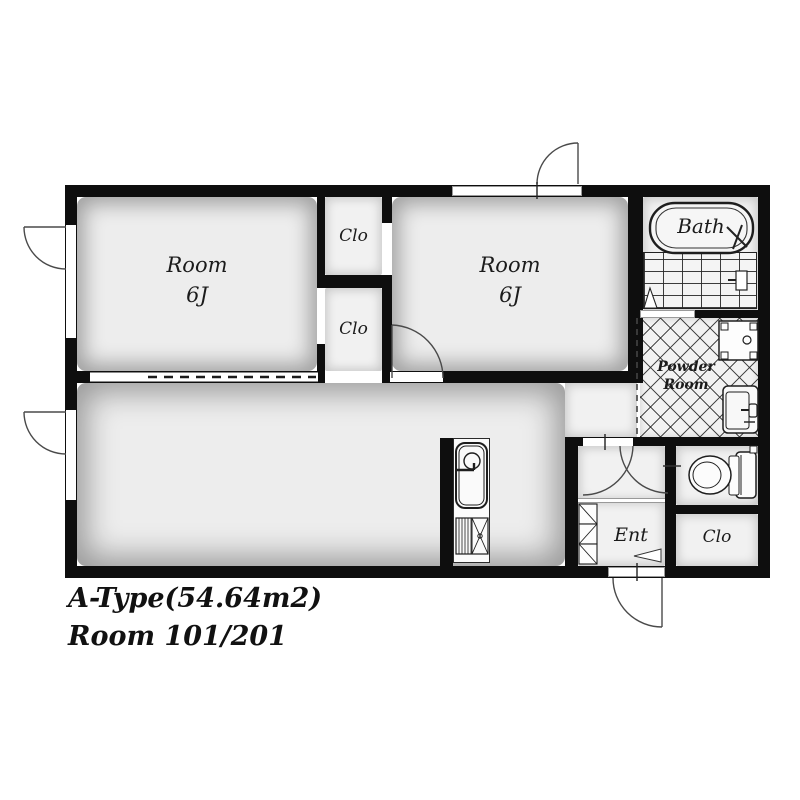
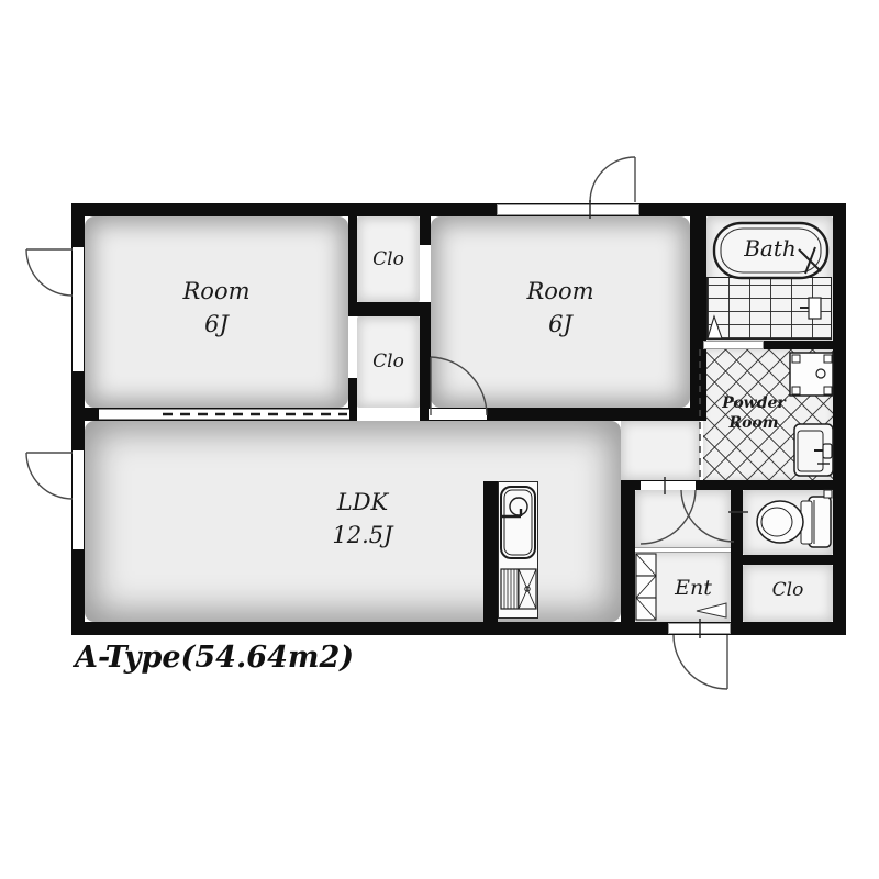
  Room
  6J
  Clo
  Clo
  Room
  6J
  Bath
  Powder
  Room
+ LDK
+ 12.5J
  Ent
  Clo
  A-Type(54.64m2)
- Room 101/201
